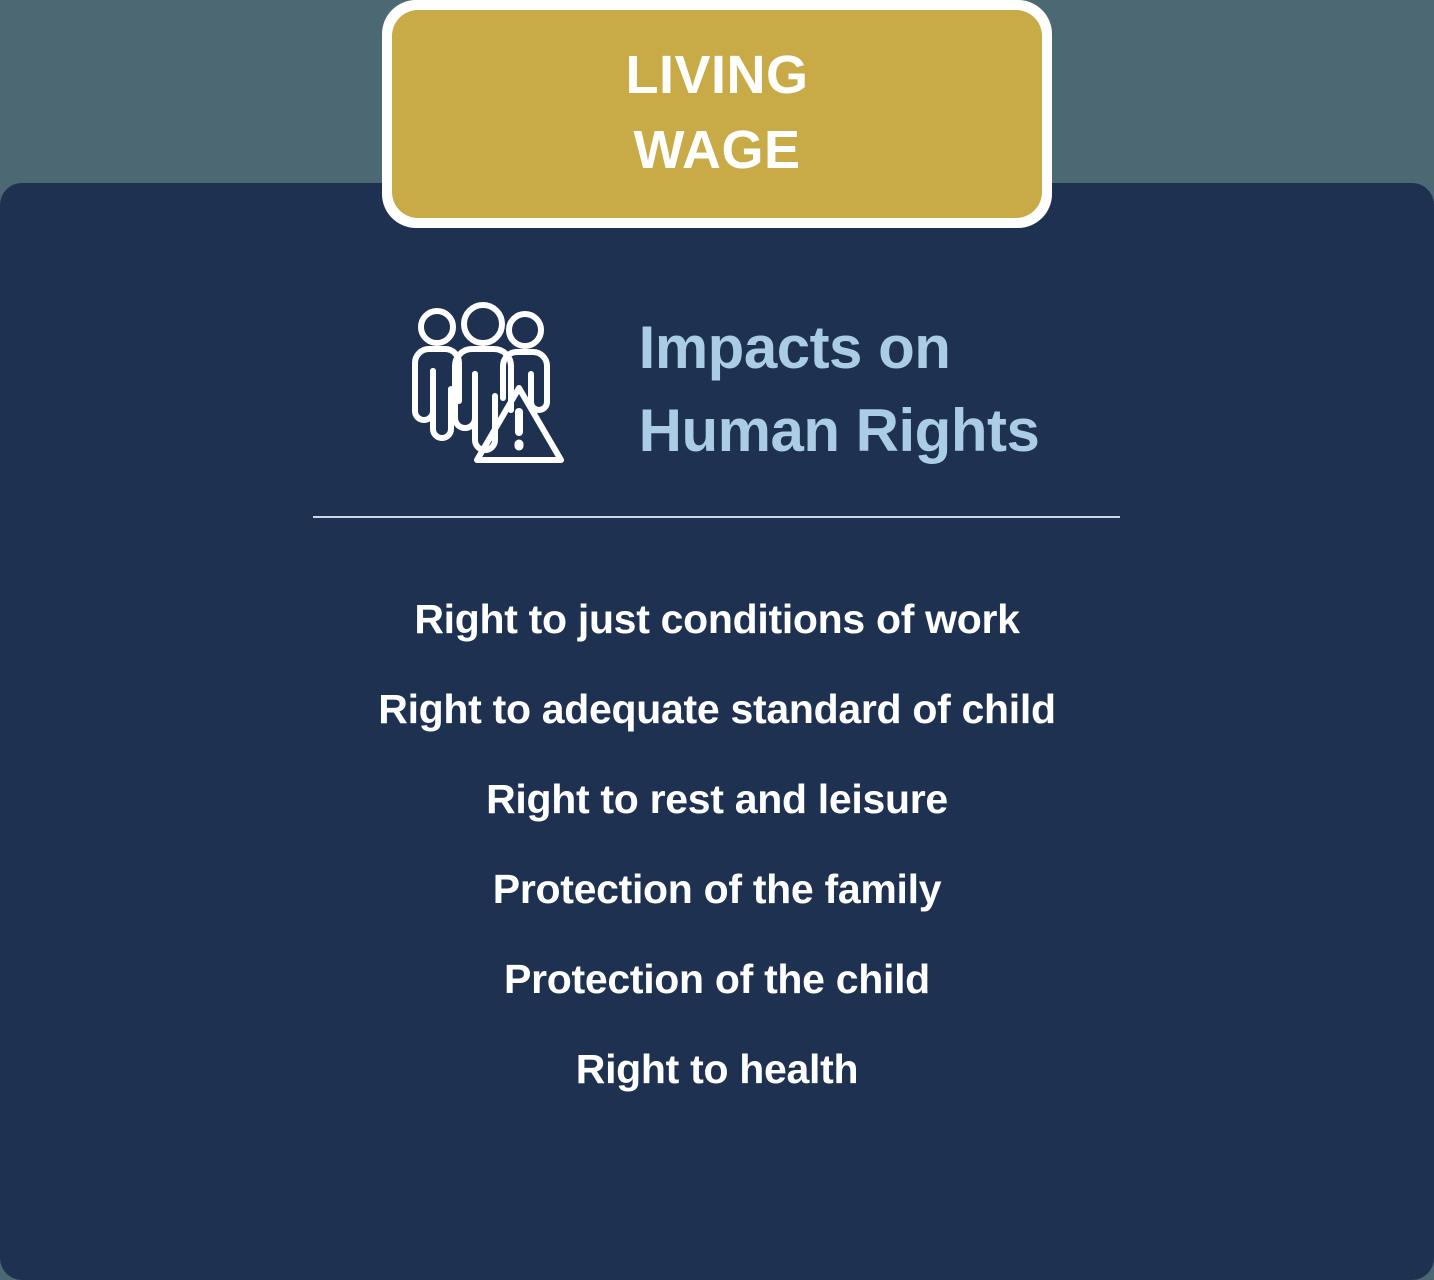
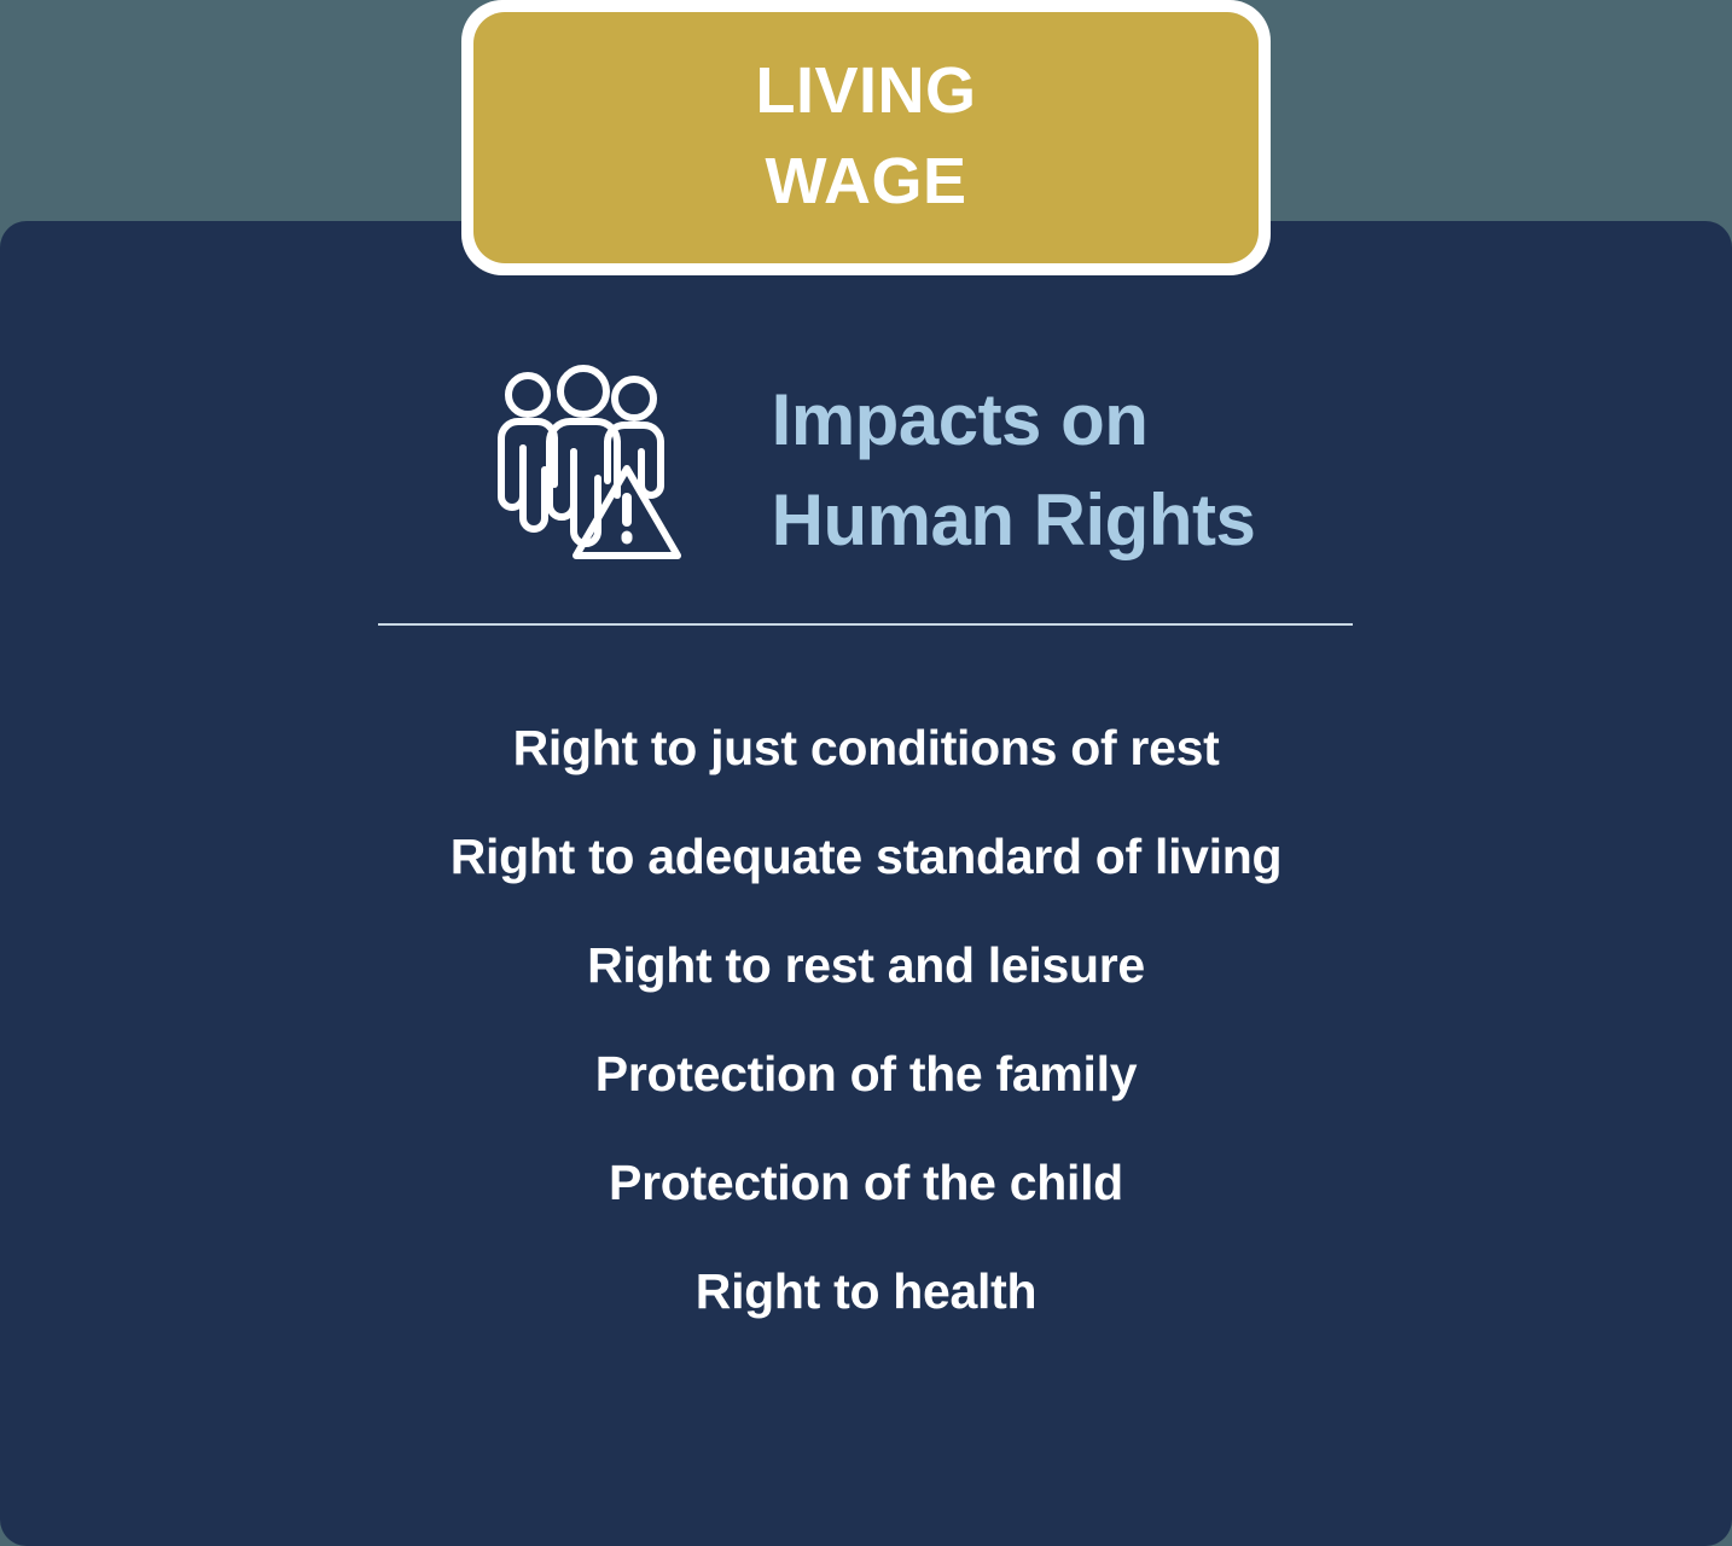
  Impacts on
  Human Rights
- Right to just conditions of work
+ Right to just conditions of rest
- Right to adequate standard of child
+ Right to adequate standard of living
  Right to rest and leisure
  Protection of the family
  Protection of the child
  Right to health
  LIVING
  WAGE
